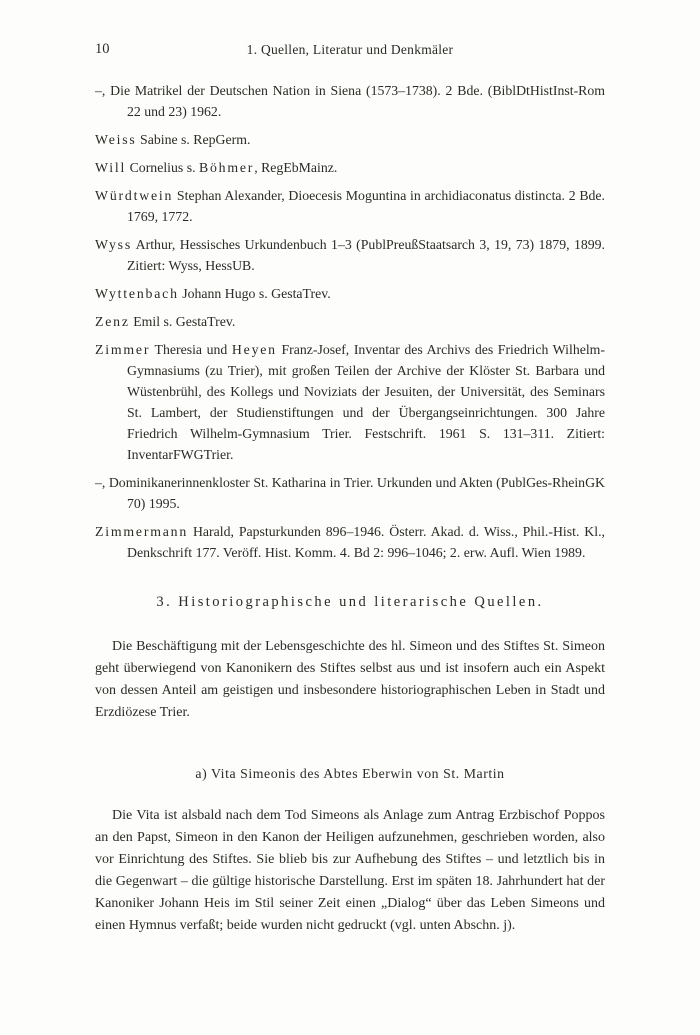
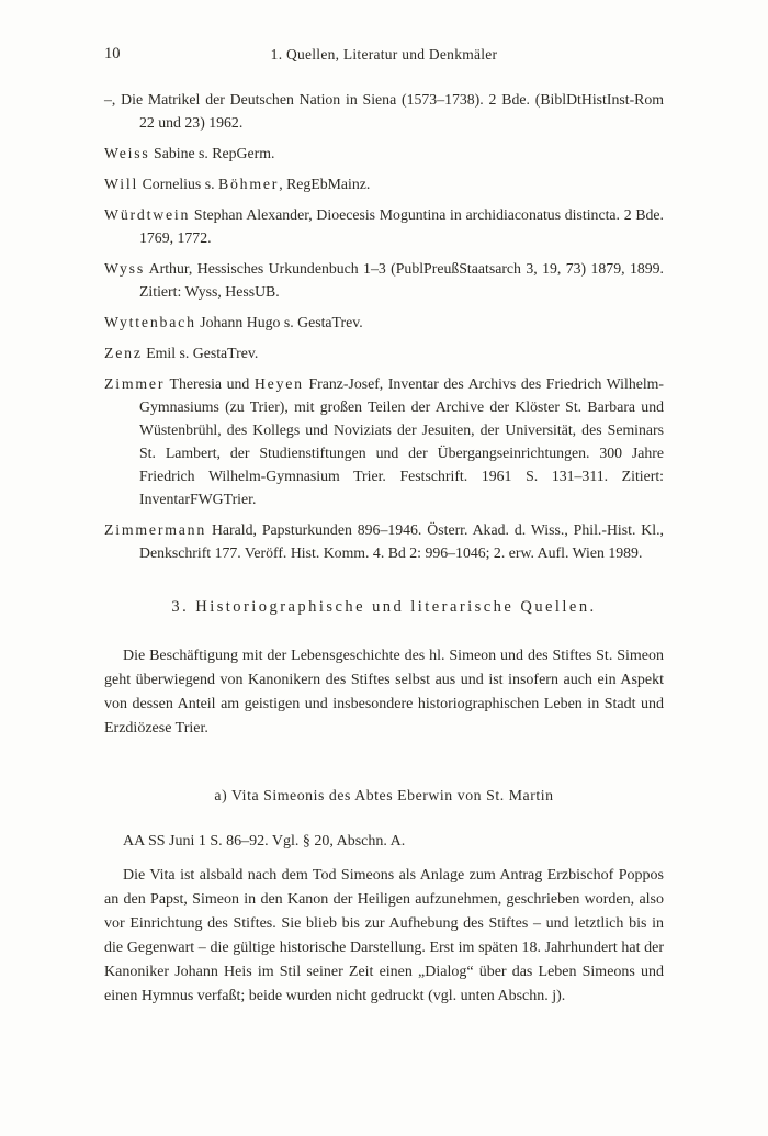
  10
  1. Quellen, Literatur und Denkmäler
  –, Die Matrikel der Deutschen Nation in Siena (1573–1738). 2 Bde. (BiblDtHistInst-Rom 22 und 23) 1962.
  Weiss Sabine s. RepGerm.
  Will Cornelius s. Böhmer, RegEbMainz.
  Würdtwein Stephan Alexander, Dioecesis Moguntina in archidiaconatus distincta. 2 Bde. 1769, 1772.
  Wyss Arthur, Hessisches Urkundenbuch 1–3 (PublPreußStaatsarch 3, 19, 73) 1879, 1899. Zitiert: Wyss, HessUB.
  Wyttenbach Johann Hugo s. GestaTrev.
  Zenz Emil s. GestaTrev.
  Zimmer Theresia und Heyen Franz-Josef, Inventar des Archivs des Friedrich Wilhelm-Gymnasiums (zu Trier), mit großen Teilen der Archive der Klöster St. Barbara und Wüstenbrühl, des Kollegs und Noviziats der Jesuiten, der Universität, des Seminars St. Lambert, der Studienstiftungen und der Übergangseinrichtungen. 300 Jahre Friedrich Wilhelm-Gymnasium Trier. Festschrift. 1961 S. 131–311. Zitiert: InventarFWGTrier.
- –, Dominikanerinnenkloster St. Katharina in Trier. Urkunden und Akten (PublGes-RheinGK 70) 1995.
  Zimmermann Harald, Papsturkunden 896–1946. Österr. Akad. d. Wiss., Phil.-Hist. Kl., Denkschrift 177. Veröff. Hist. Komm. 4. Bd 2: 996–1046; 2. erw. Aufl. Wien 1989.
  3. Historiographische und literarische Quellen.
  Die Beschäftigung mit der Lebensgeschichte des hl. Simeon und des Stiftes St. Simeon geht überwiegend von Kanonikern des Stiftes selbst aus und ist insofern auch ein Aspekt von dessen Anteil am geistigen und insbesondere historiographischen Leben in Stadt und Erzdiözese Trier.
  a) Vita Simeonis des Abtes Eberwin von St. Martin
+ AA SS Juni 1 S. 86–92. Vgl. § 20, Abschn. A.
  Die Vita ist alsbald nach dem Tod Simeons als Anlage zum Antrag Erzbischof Poppos an den Papst, Simeon in den Kanon der Heiligen aufzunehmen, geschrieben worden, also vor Einrichtung des Stiftes. Sie blieb bis zur Aufhebung des Stiftes – und letztlich bis in die Gegenwart – die gültige historische Darstellung. Erst im späten 18. Jahrhundert hat der Kanoniker Johann Heis im Stil seiner Zeit einen „Dialog“ über das Leben Simeons und einen Hymnus verfaßt; beide wurden nicht gedruckt (vgl. unten Abschn. j).
